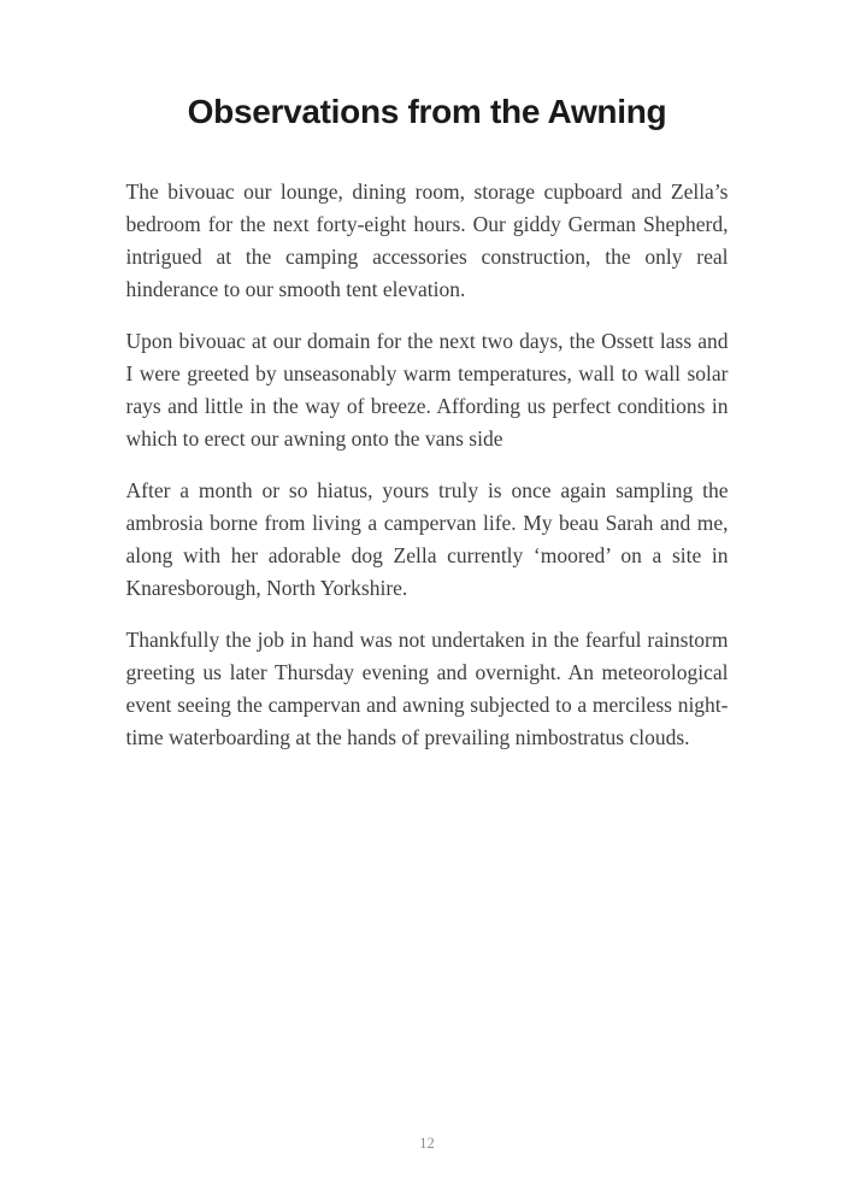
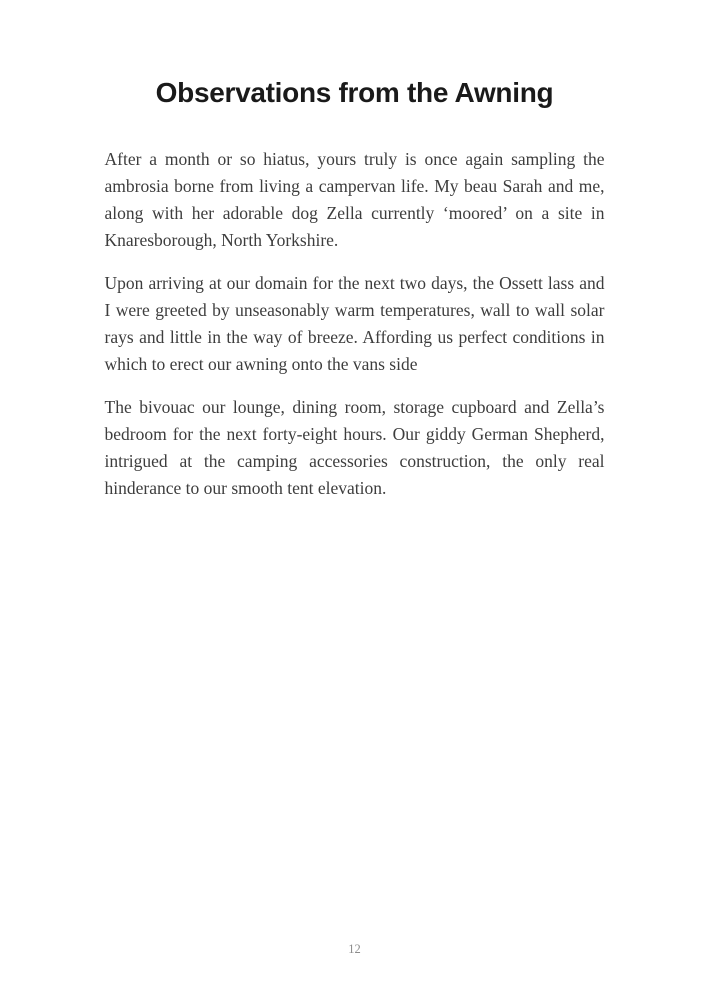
  Observations from the Awning
- The bivouac our lounge, dining room, storage cupboard and Zella’s bedroom for the next forty-eight hours. Our giddy German Shepherd, intrigued at the camping accessories construction, the only real hinderance to our smooth tent elevation.
+ After a month or so hiatus, yours truly is once again sampling the ambrosia borne from living a campervan life. My beau Sarah and me, along with her adorable dog Zella currently ‘moored’ on a site in Knaresborough, North Yorkshire.
- Upon bivouac at our domain for the next two days, the Ossett lass and I were greeted by unseasonably warm temperatures, wall to wall solar rays and little in the way of breeze. Affording us perfect conditions in which to erect our awning onto the vans side
+ Upon arriving at our domain for the next two days, the Ossett lass and I were greeted by unseasonably warm temperatures, wall to wall solar rays and little in the way of breeze. Affording us perfect conditions in which to erect our awning onto the vans side
- After a month or so hiatus, yours truly is once again sampling the ambrosia borne from living a campervan life. My beau Sarah and me, along with her adorable dog Zella currently ‘moored’ on a site in Knaresborough, North Yorkshire.
+ The bivouac our lounge, dining room, storage cupboard and Zella’s bedroom for the next forty-eight hours. Our giddy German Shepherd, intrigued at the camping accessories construction, the only real hinderance to our smooth tent elevation.
- Thankfully the job in hand was not undertaken in the fearful rainstorm greeting us later Thursday evening and overnight. An meteorological event seeing the campervan and awning subjected to a merciless night-time waterboarding at the hands of prevailing nimbostratus clouds.
  12
